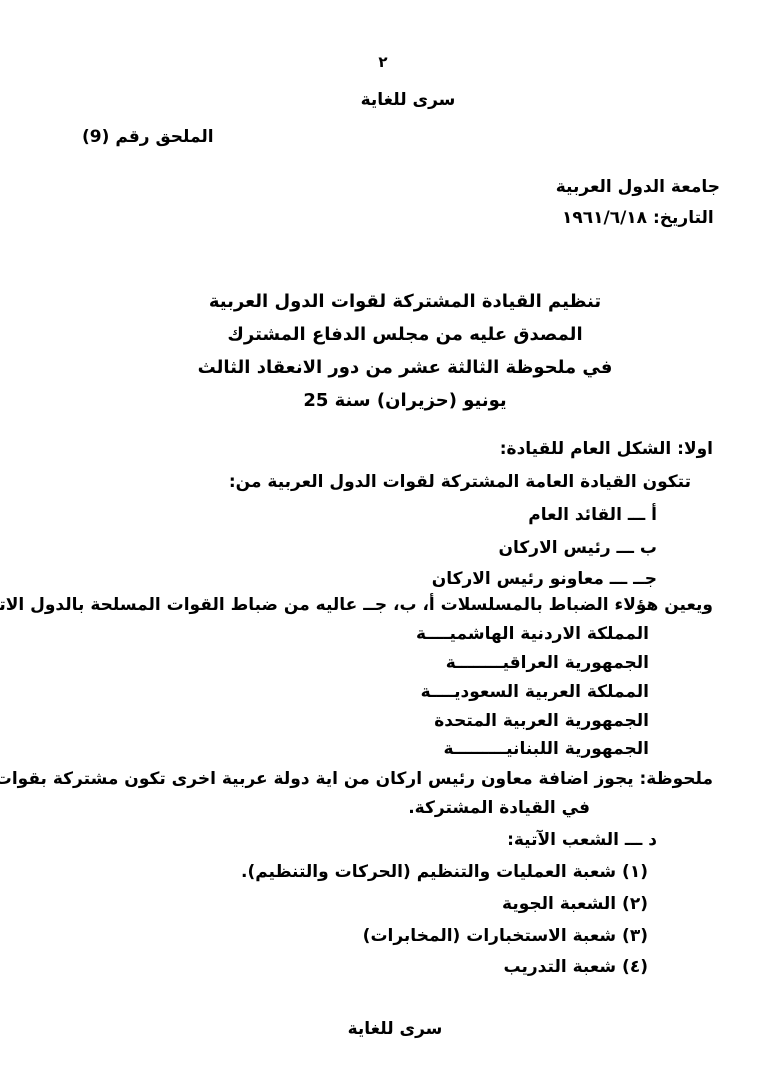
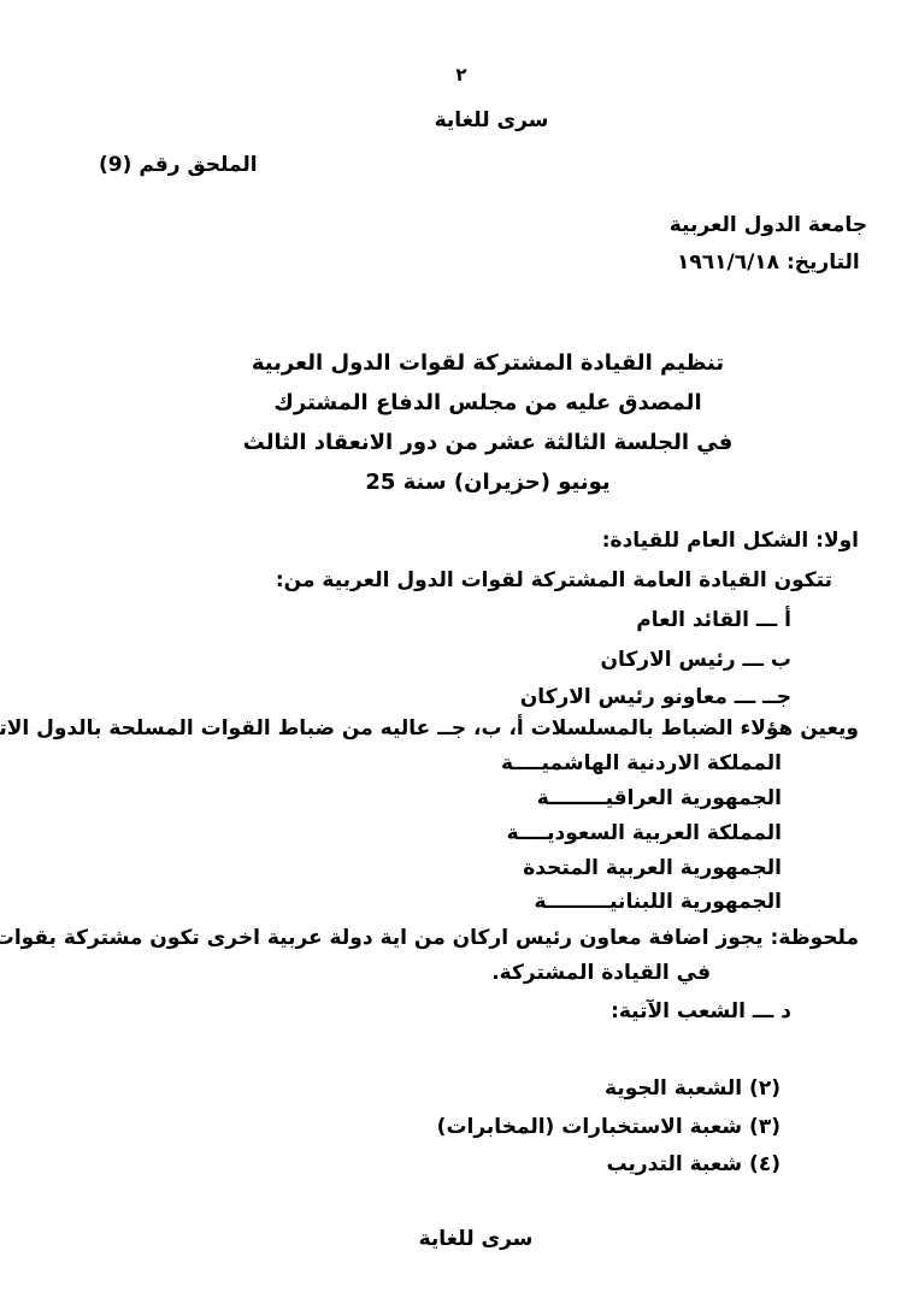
  ٢
  سرى للغاية
  الملحق رقم (9)
  جامعة الدول العربية
  التاريخ: ١٩٦١/٦/١٨
  تنظيم القيادة المشتركة لقوات الدول العربية
  المصدق عليه من مجلس الدفاع المشترك
- في ملحوظة الثالثة عشر من دور الانعقاد الثالث
+ في الجلسة الثالثة عشر من دور الانعقاد الثالث
  يونيو (حزيران) سنة 25
  اولا: الشكل العام للقيادة:
  تتكون القيادة العامة المشتركة لقوات الدول العربية من:
  أ ـــ القائد العام
  ب ـــ رئيس الاركان
  جــ ـــ معاونو رئيس الاركان
  ويعين هؤلاء الضباط بالمسلسلات أ، ب، جــ عاليه من ضباط القوات المسلحة بالدول الات
  المملكة الاردنية الهاشميــــة
  الجمهورية العراقيــــــــة
  المملكة العربية السعوديــــة
  الجمهورية العربية المتحدة
  الجمهورية اللبنانيـــــــــة
  ملحوظة: يجوز اضافة معاون رئيس اركان من اية دولة عربية اخرى تكون مشتركة بقوات
  في القيادة المشتركة.
  د ـــ الشعب الآتية:
- (١) شعبة العمليات والتنظيم (الحركات والتنظيم).
  (٢) الشعبة الجوية
  (٣) شعبة الاستخبارات (المخابرات)
  (٤) شعبة التدريب
  سرى للغاية
